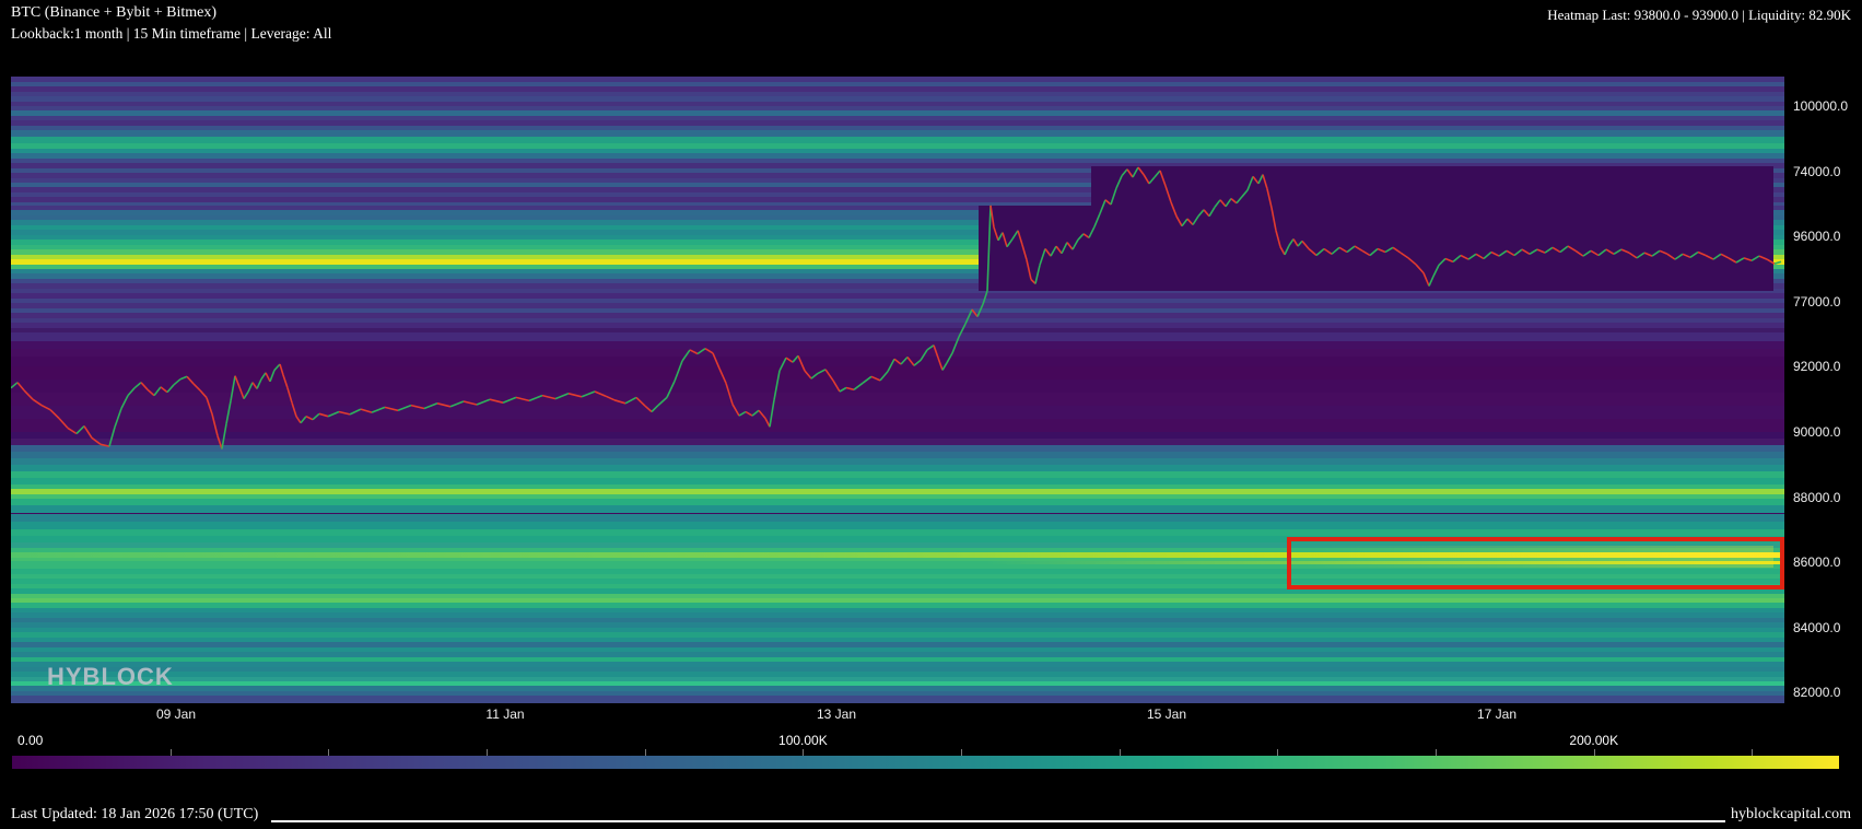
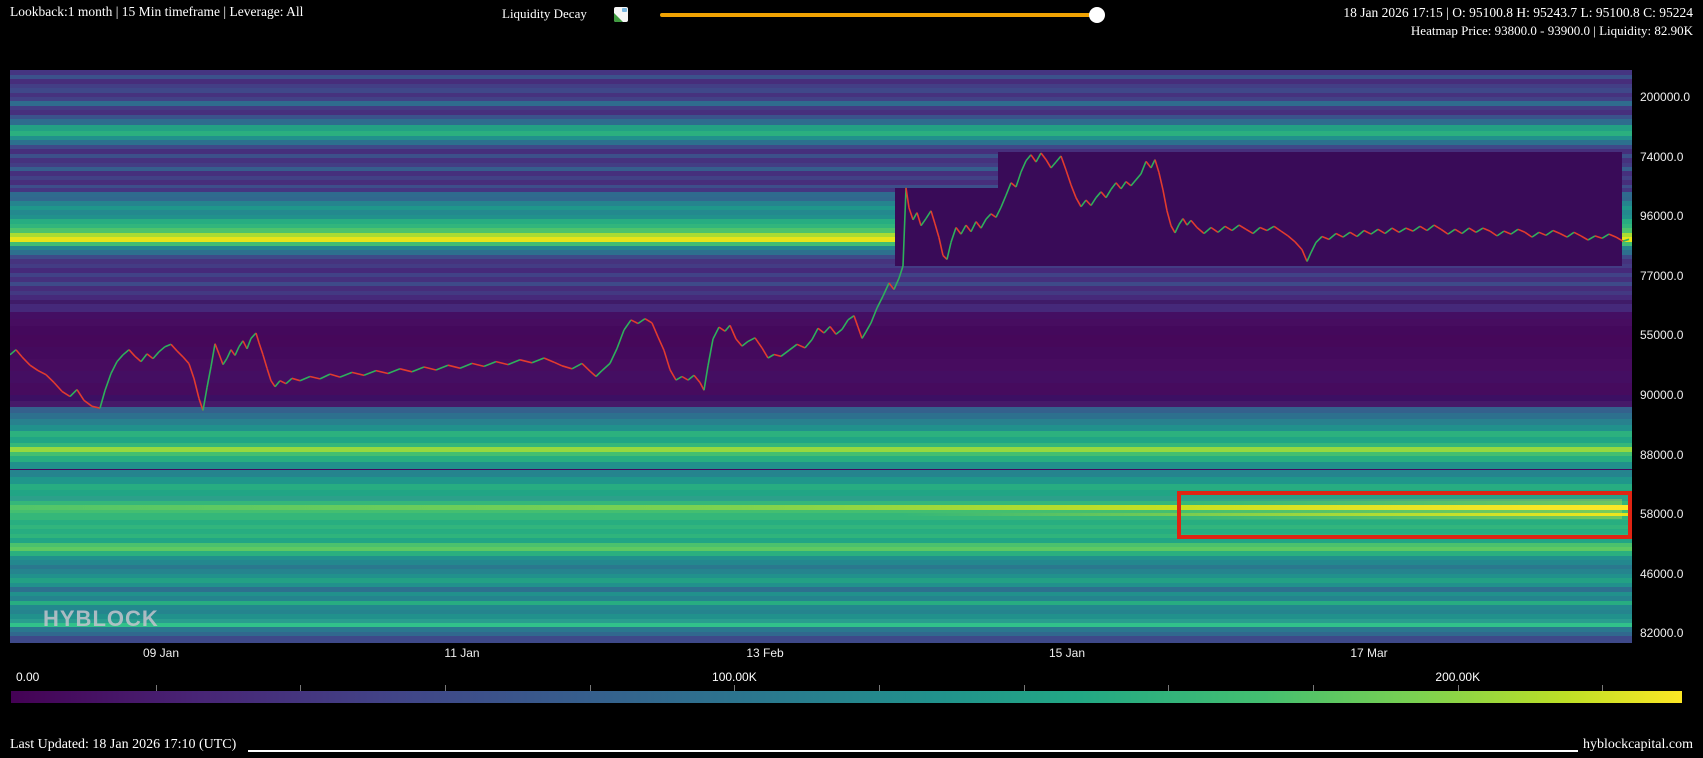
- BTC (Binance + Bybit + Bitmex)
  Lookback:1 month | 15 Min timeframe | Leverage: All
+ Liquidity Decay
+ 18 Jan 2026 17:15 | O: 95100.8 H: 95243.7 L: 95100.8 C: 95224
- Heatmap Last: 93800.0 - 93900.0 | Liquidity: 82.90K
+ Heatmap Price: 93800.0 - 93900.0 | Liquidity: 82.90K
  HYBLOCK
- 100000.0
+ 200000.0
  74000.0
  96000.0
  77000.0
- 92000.0
+ 55000.0
  90000.0
  88000.0
- 86000.0
+ 58000.0
- 84000.0
+ 46000.0
  82000.0
  09 Jan
  11 Jan
- 13 Jan
+ 13 Feb
  15 Jan
- 17 Jan
+ 17 Mar
- Last Updated: 18 Jan 2026 17:50 (UTC)
+ Last Updated: 18 Jan 2026 17:10 (UTC)
  hyblockcapital.com
  0.00
  100.00K
  200.00K
